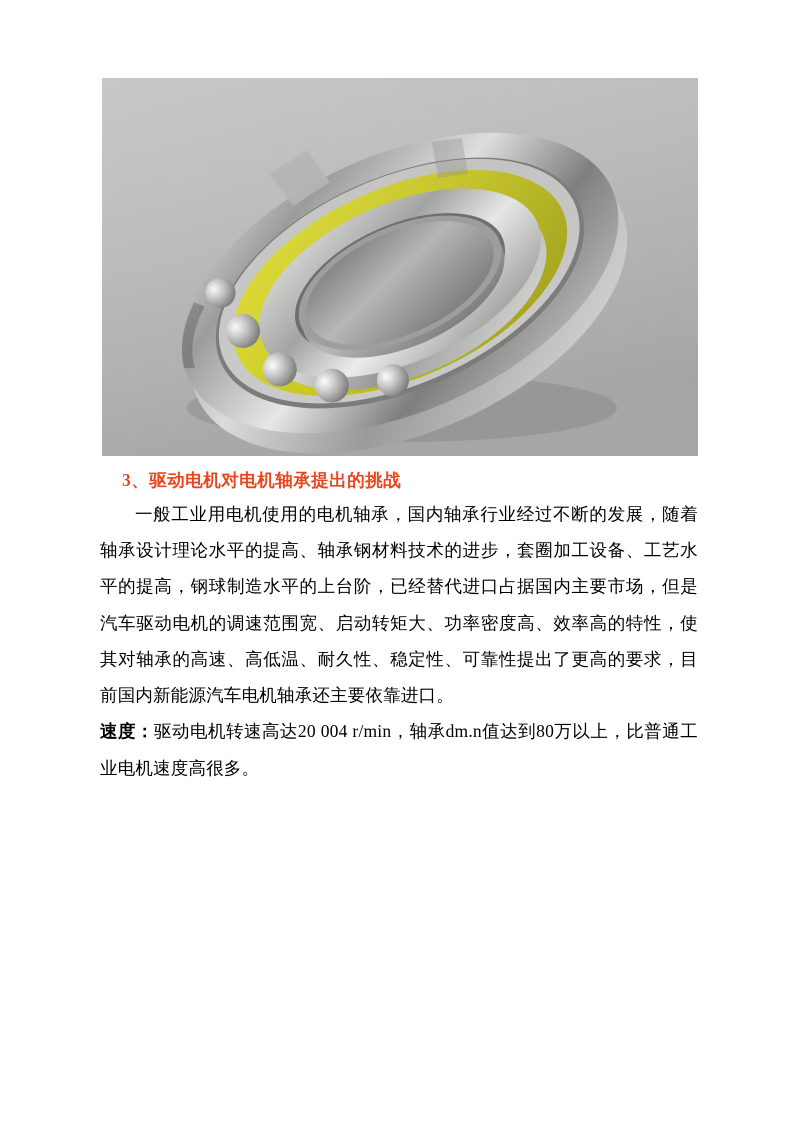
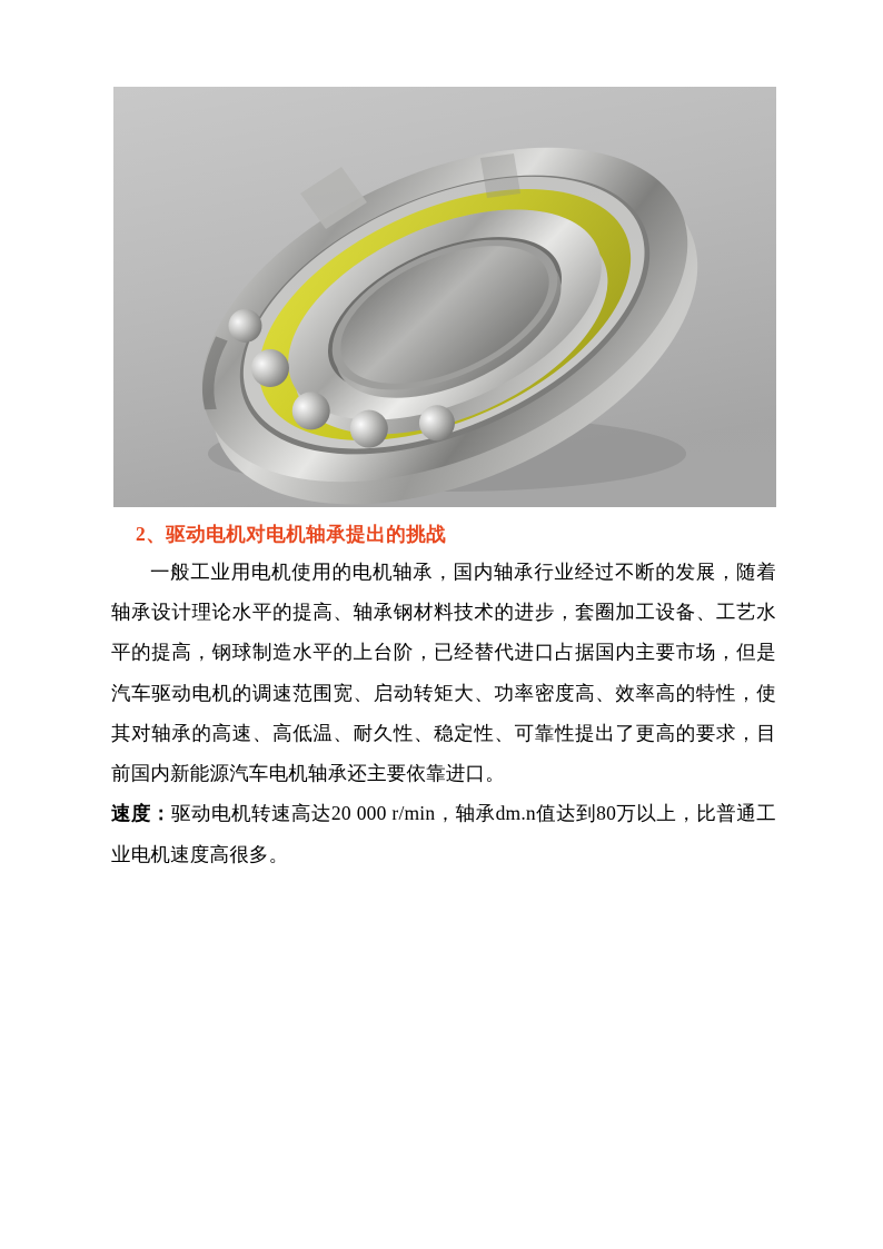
- 3、驱动电机对电机轴承提出的挑战
+ 2、驱动电机对电机轴承提出的挑战
  一般工业用电机使用的电机轴承，国内轴承行业经过不断的发展，随着轴承设计理论水平的提高、轴承钢材料技术的进步，套圈加工设备、工艺水平的提高，钢球制造水平的上台阶，已经替代进口占据国内主要市场，但是汽车驱动电机的调速范围宽、启动转矩大、功率密度高、效率高的特性，使其对轴承的高速、高低温、耐久性、稳定性、可靠性提出了更高的要求，目前国内新能源汽车电机轴承还主要依靠进口。
- 速度：驱动电机转速高达20 004 r/min，轴承dm.n值达到80万以上，比普通工业电机速度高很多。
+ 速度：驱动电机转速高达20 000 r/min，轴承dm.n值达到80万以上，比普通工业电机速度高很多。
